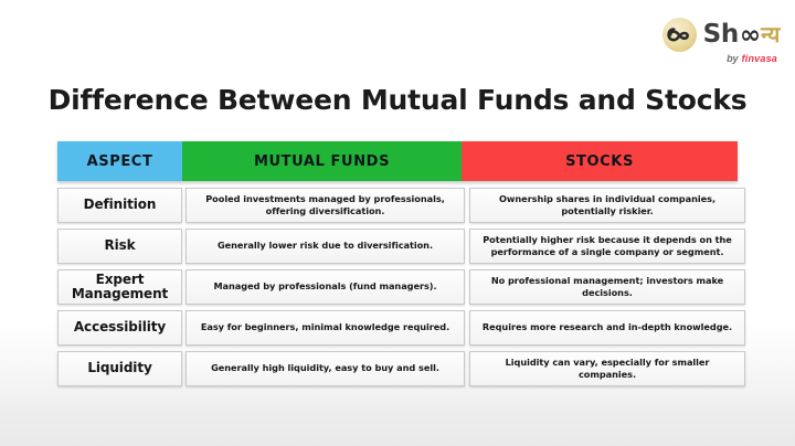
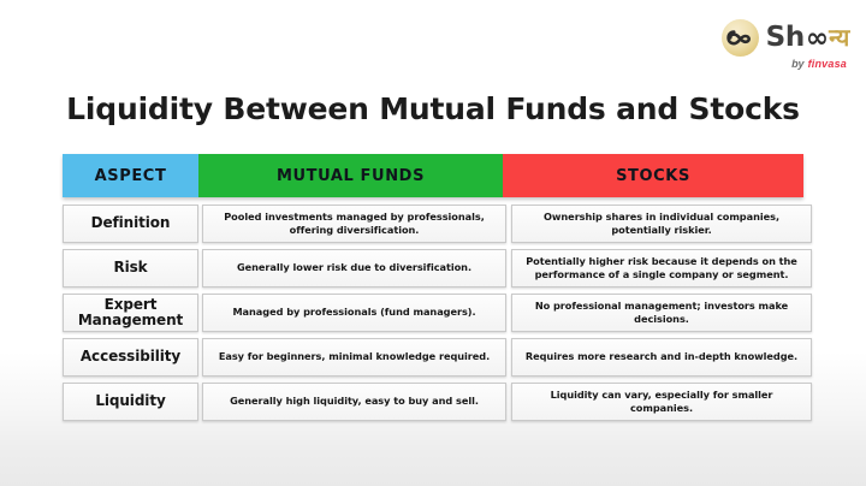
  Sh
  ∞
  न्य
  by
  finvasa
- Difference Between Mutual Funds and Stocks
+ Liquidity Between Mutual Funds and Stocks
  ASPECT
  MUTUAL FUNDS
  STOCKS
  Definition
  Pooled investments managed by professionals, offering diversification.
  Ownership shares in individual companies, potentially riskier.
  Risk
  Generally lower risk due to diversification.
  Potentially higher risk because it depends on the performance of a single company or segment.
  Expert Management
  Managed by professionals (fund managers).
  No professional management; investors make decisions.
  Accessibility
  Easy for beginners, minimal knowledge required.
  Requires more research and in-depth knowledge.
  Liquidity
  Generally high liquidity, easy to buy and sell.
  Liquidity can vary, especially for smaller companies.
